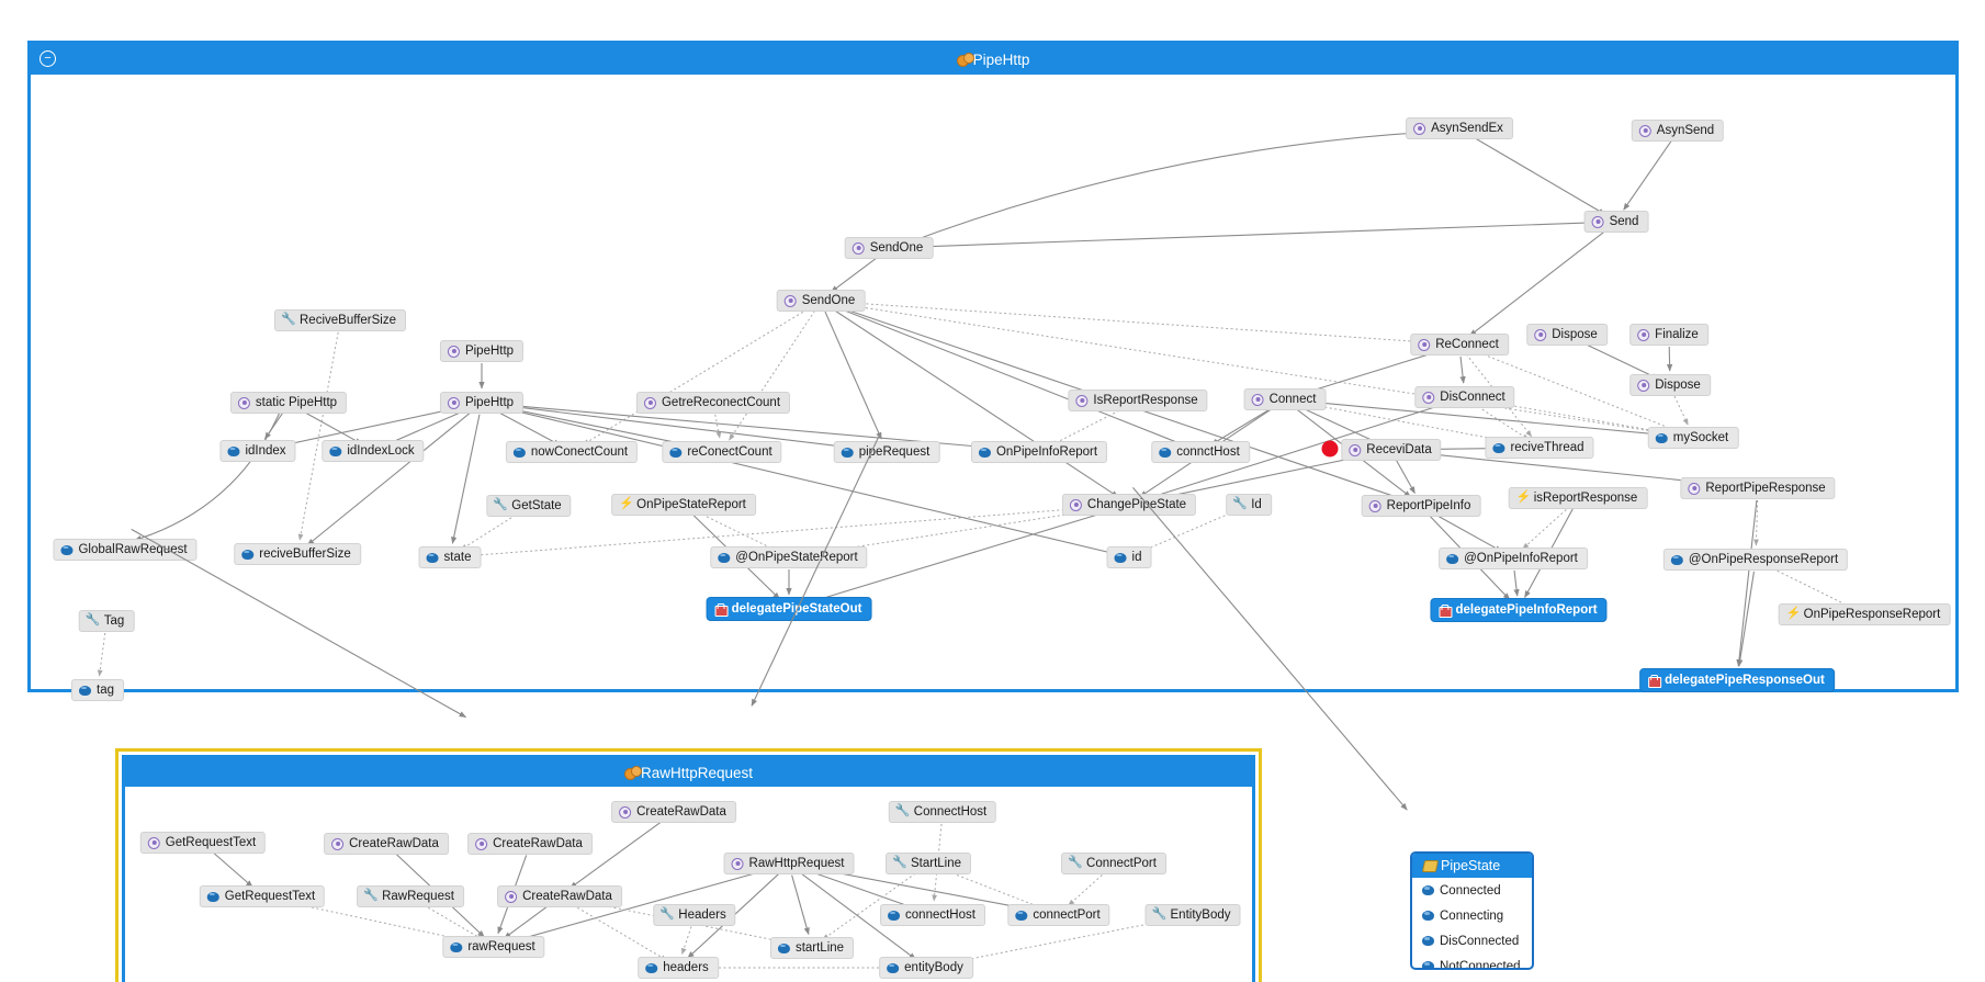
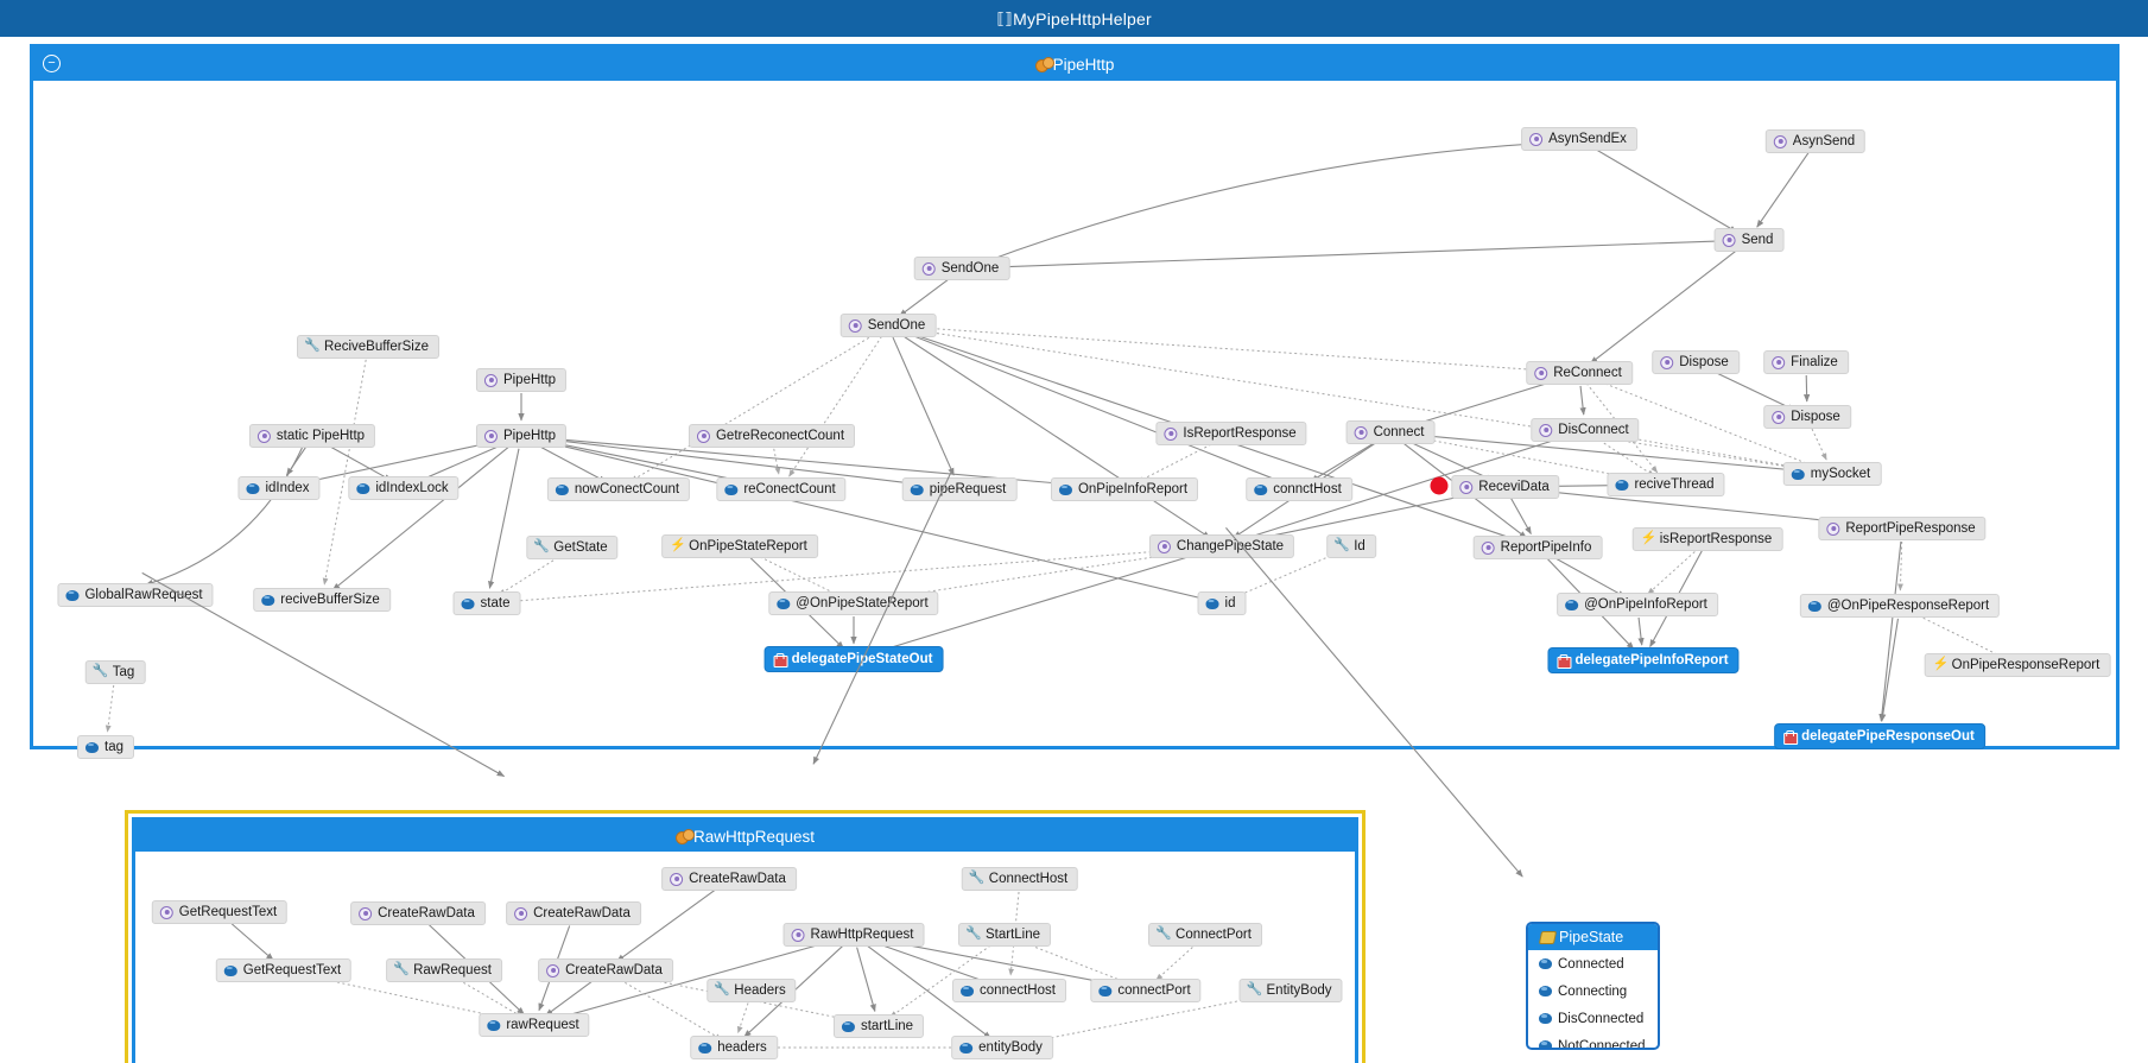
+ ⟦⟧
+ MyPipeHttpHelper
  −
  PipeHttp
  AsynSendEx
  AsynSend
  Send
  SendOne
  SendOne
  ReciveBufferSize
  PipeHttp
  ReConnect
  Dispose
  Finalize
  Dispose
  DisConnect
  static PipeHttp
  PipeHttp
  GetreReconectCount
  IsReportResponse
  Connect
  idIndex
  idIndexLock
  nowConectCount
  reConectCount
  pipeRequest
  OnPipeInfoReport
  connctHost
  ReceviData
  reciveThread
  mySocket
  GetState
  OnPipeStateReport
  ChangePipeState
  Id
  ReportPipeInfo
  isReportResponse
  ReportPipeResponse
  GlobalRawReqest
  reciveBufferSize
  state
  @OnPipeStateReport
  id
  @OnPipeInfoReport
  @OnPipeResponseReport
  delegatePipeStateOut
  delegatePipeInfoReport
  Tag
  OnPipeResponseReport
  tag
  delegatePipeResponseOut
  RawHttpRequest
  CreateRawData
  ConnectHost
  GetRequestText
  CreateRawData
  CreateRawData
  RawHttpRequest
  StartLine
  ConnectPort
  GetRequestText
  RawRequest
  CreateRawData
  Headers
  connectHost
  connectPort
  EntityBody
  rawRequest
  startLine
  headers
  entityBody
  PipeState
  Connected
  Connecting
  DisConnected
  NotConnected
